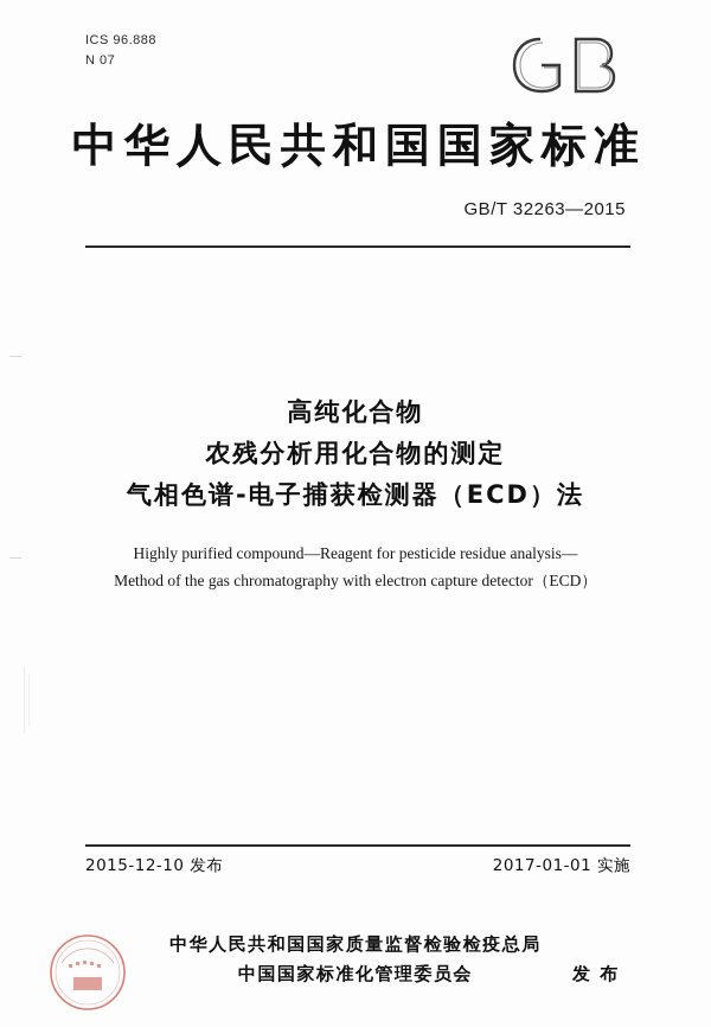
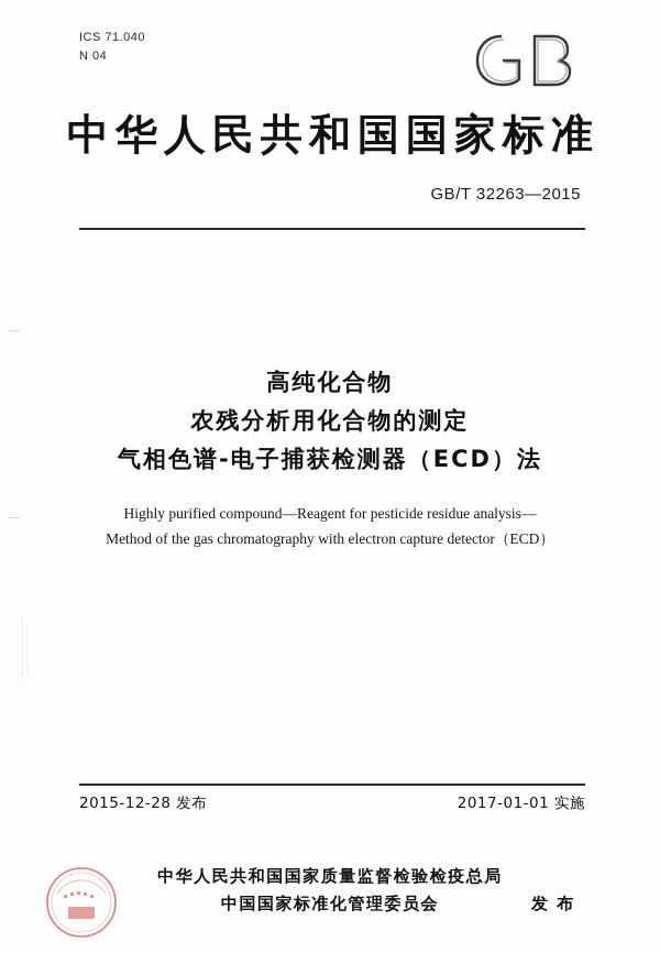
- ICS 96.888
+ ICS 71.040
- N 07
+ N 04
  中华人民共和国国家标准
  GB/T 32263—2015
  高纯化合物
  农残分析用化合物的测定
  气相色谱-电子捕获检测器（ECD）法
  Highly purified compound—Reagent for pesticide residue analysis—
  Method of the gas chromatography with electron capture detector（ECD）
- 2015-12-10 发布
+ 2015-12-28 发布
  2017-01-01 实施
  中华人民共和国国家质量监督检验检疫总局
  中国国家标准化管理委员会
  发 布
